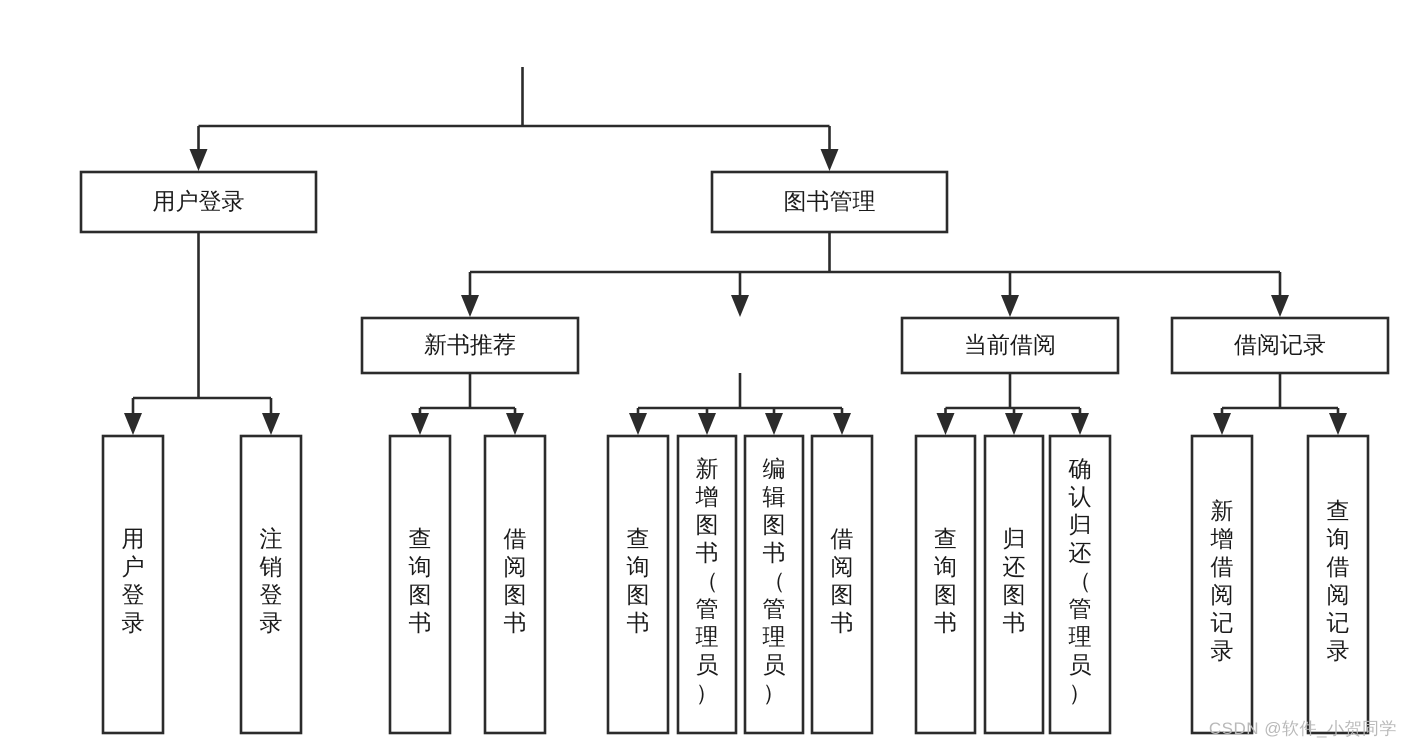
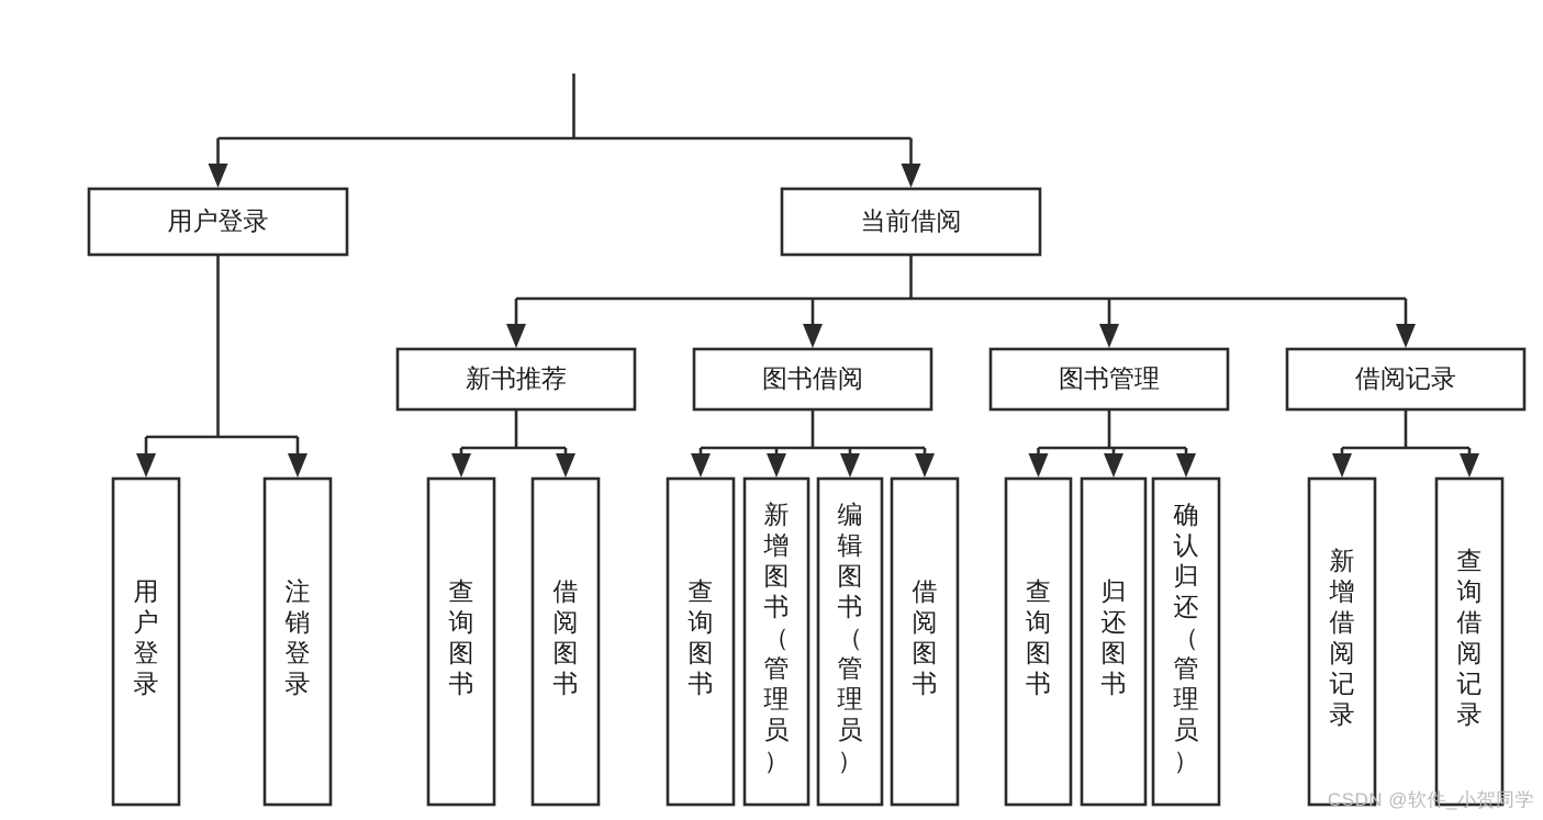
  用户登录
- 图书管理
+ 当前借阅
  新书推荐
+ 图书借阅
- 当前借阅
+ 图书管理
  借阅记录
  用户登录
  注销登录
  查询图书
  借阅图书
  查询图书
  新增图书（管理员）
  编辑图书（管理员）
  借阅图书
  查询图书
  归还图书
  确认归还（管理员）
  新增借阅记录
  查询借阅记录
  CSDN @软件_小贺同学
